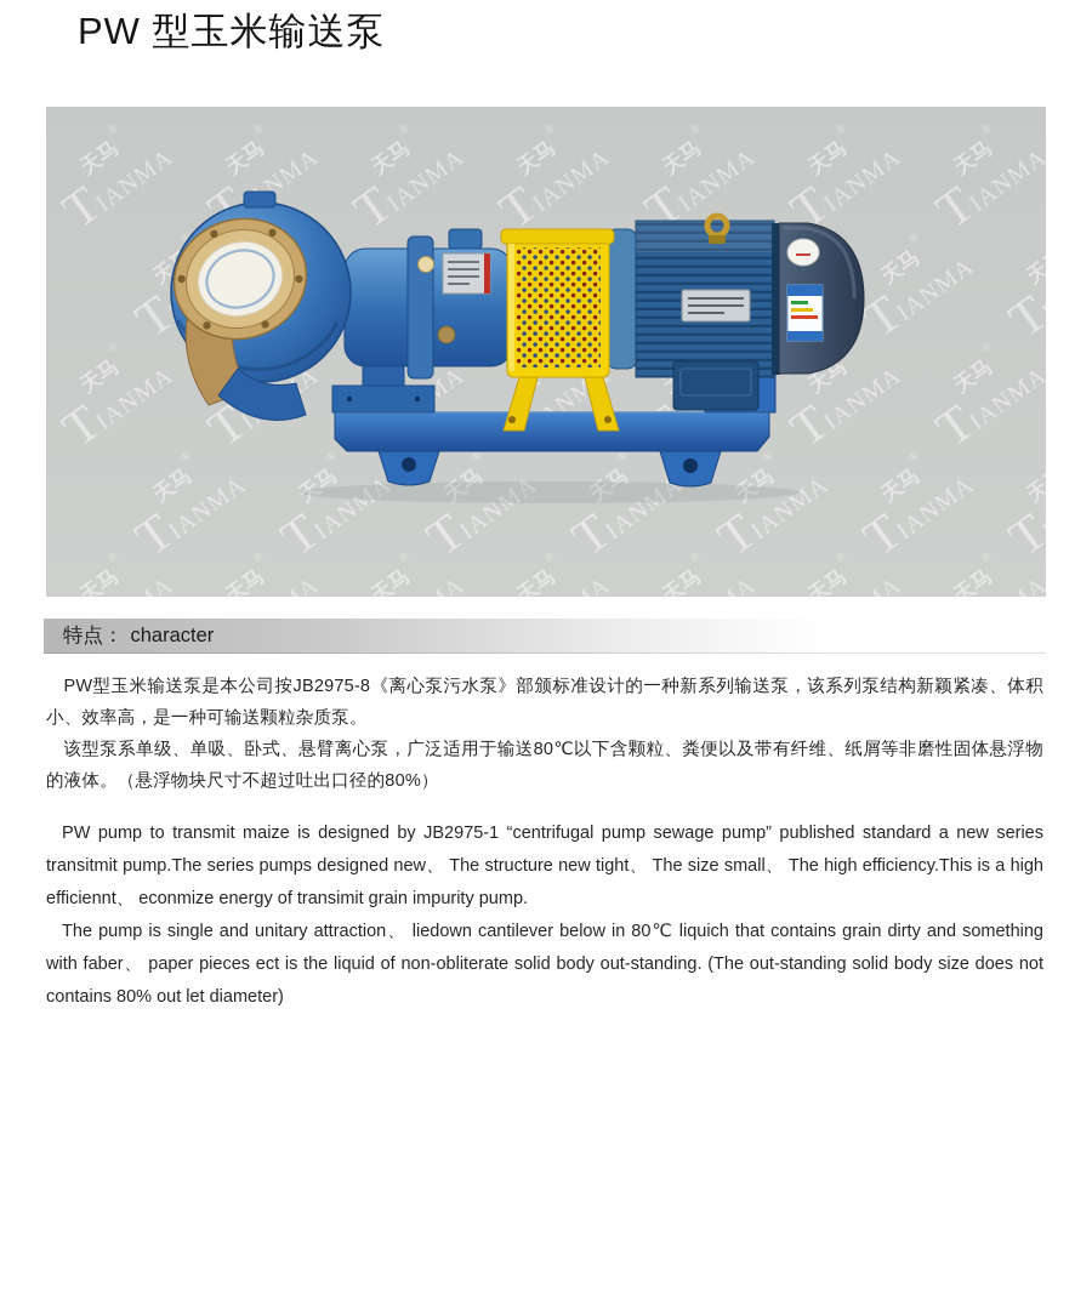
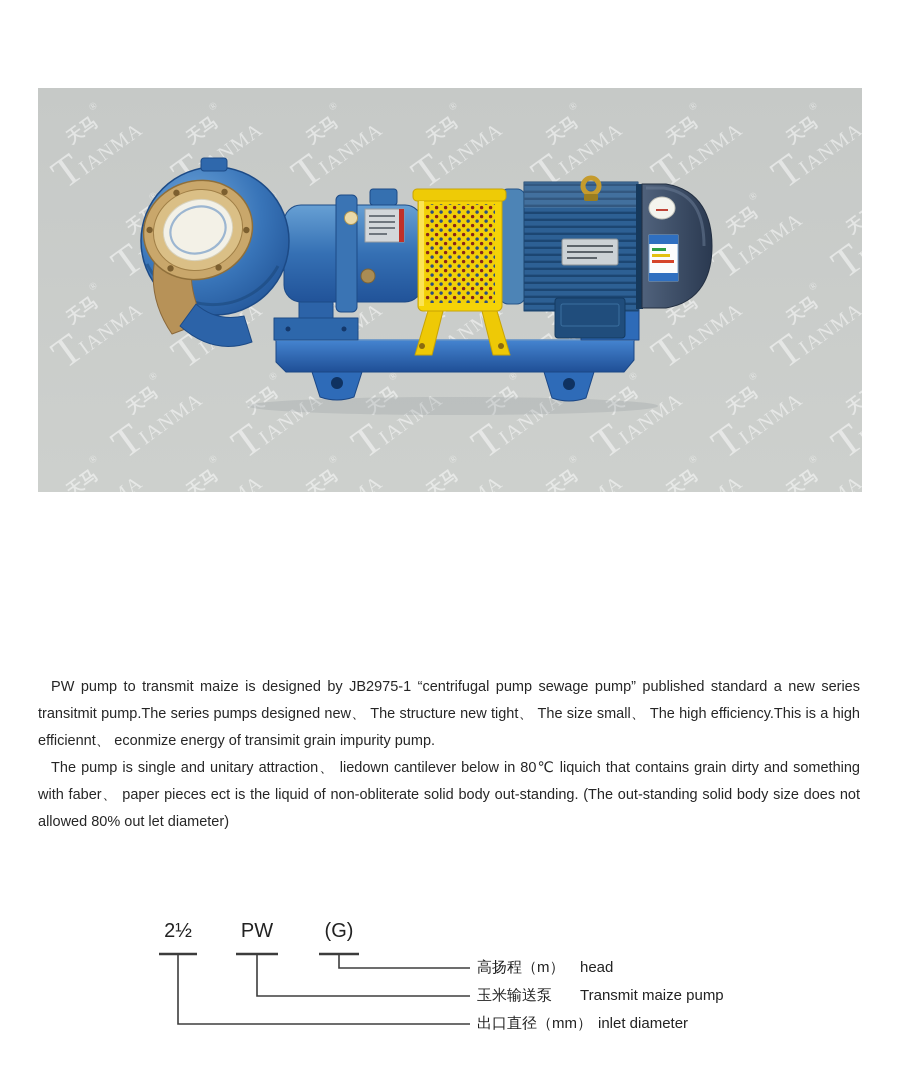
- PW 型玉米输送泵
- 特点： character
- PW型玉米输送泵是本公司按JB2975-8《离心泵污水泵》部颁标准设计的一种新系列输送泵，该系列泵结构新颖紧凑、体积小、效率高，是一种可输送颗粒杂质泵。
- 该型泵系单级、单吸、卧式、悬臂离心泵，广泛适用于输送80℃以下含颗粒、粪便以及带有纤维、纸屑等非磨性固体悬浮物的液体。（悬浮物块尺寸不超过吐出口径的80%）
  PW pump to transmit maize is designed by JB2975-1 “centrifugal pump sewage pump” published standard a new series transitmit pump.The series pumps designed new、 The structure new tight、 The size small、 The high efficiency.This is a high efficiennt、 econmize energy of transimit grain impurity pump.
- The pump is single and unitary attraction、 liedown cantilever below in 80℃ liquich that contains grain dirty and something with faber、 paper pieces ect is the liquid of non-obliterate solid body out-standing. (The out-standing solid body size does not contains 80% out let diameter)
+ The pump is single and unitary attraction、 liedown cantilever below in 80℃ liquich that contains grain dirty and something with faber、 paper pieces ect is the liquid of non-obliterate solid body out-standing. (The out-standing solid body size does not allowed 80% out let diameter)
+ 2½
+ PW
+ (G)
+ 高扬程（m）
+ head
+ 玉米输送泵
+ Transmit maize pump
+ 出口直径（mm）
+ inlet diameter
